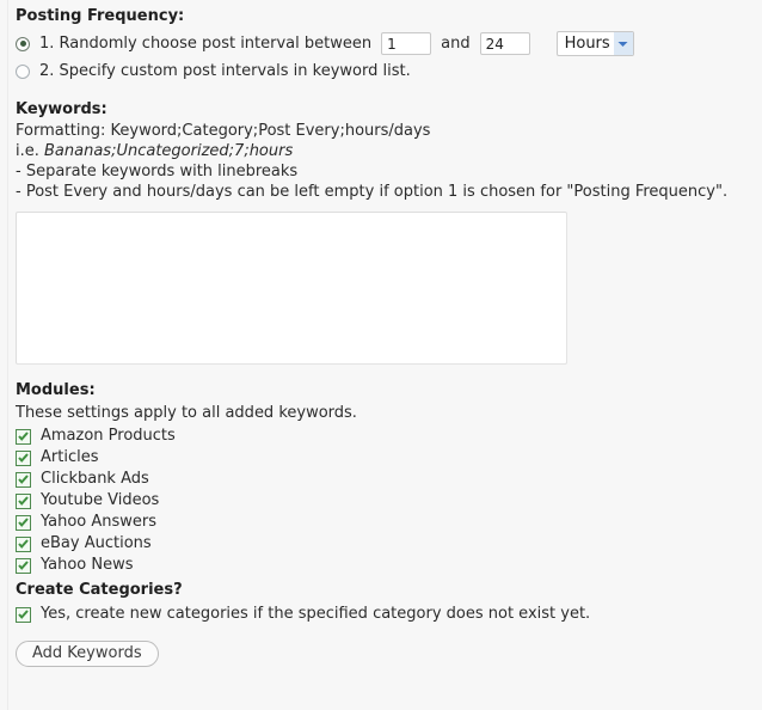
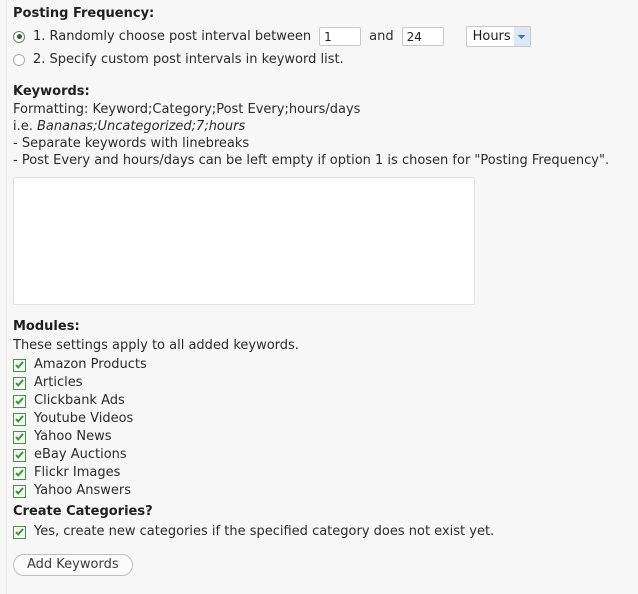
  Posting Frequency:
  1. Randomly choose post interval between
  1
  and
  24
  Hours
  2. Specify custom post intervals in keyword list.
  Keywords:
  Formatting: Keyword;Category;Post Every;hours/days
  i.e. Bananas;Uncategorized;7;hours
  - Separate keywords with linebreaks
  - Post Every and hours/days can be left empty if option 1 is chosen for "Posting Frequency".
  Modules:
  These settings apply to all added keywords.
  Amazon Products
  Articles
  Clickbank Ads
  Youtube Videos
- Yahoo Answers
+ Yahoo News
  eBay Auctions
+ Flickr Images
- Yahoo News
+ Yahoo Answers
  Create Categories?
  Yes, create new categories if the specified category does not exist yet.
  Add Keywords
